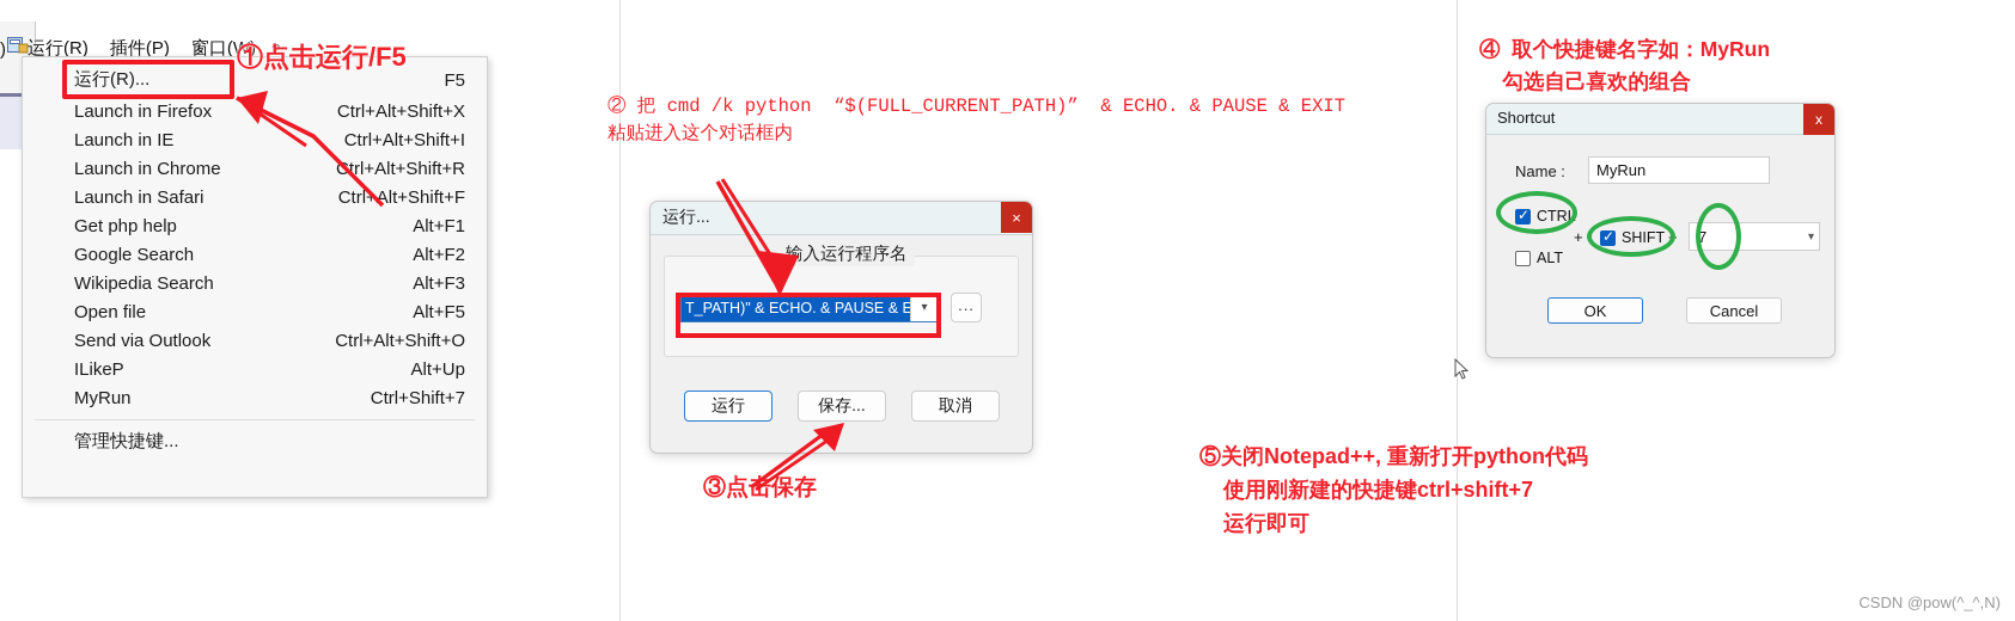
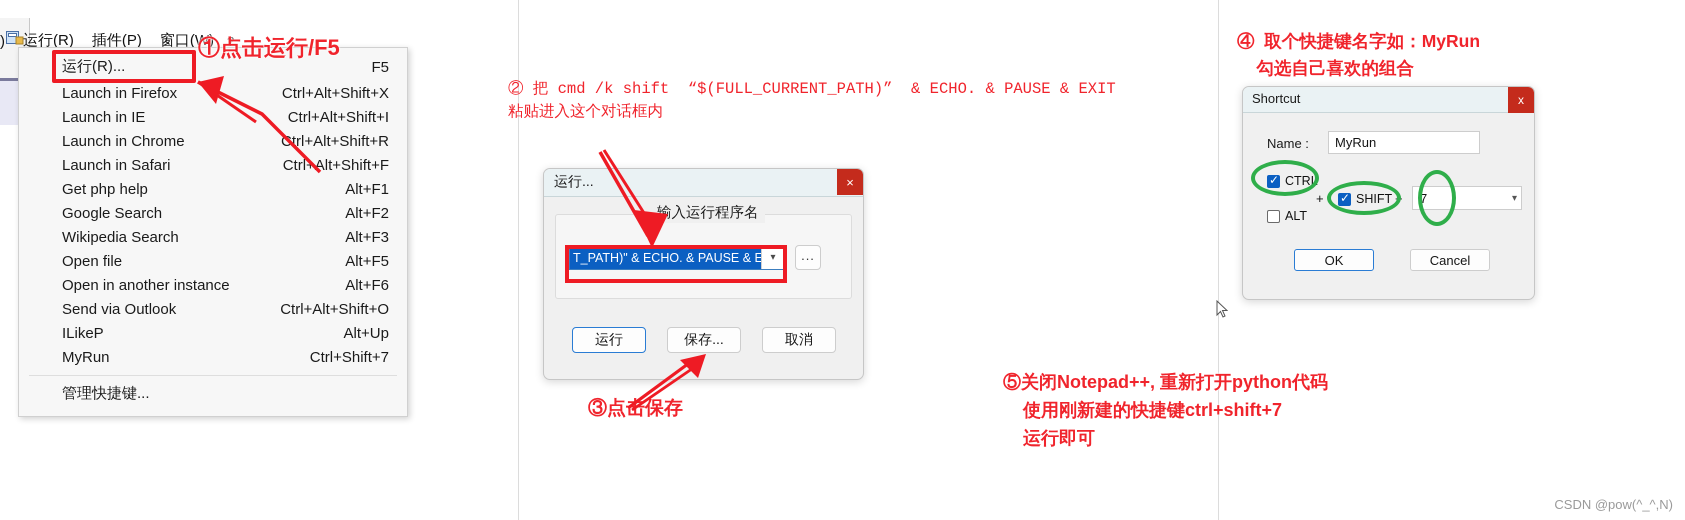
  )
  运行(R)
  插件(P)
  窗口(W)
  ?
  运行(R)...
  F5
  Launch in Firefox
  Ctrl+Alt+Shift+X
  Launch in IE
  Ctrl+Alt+Shift+I
  Launch in Chrome
  Ctrl+Alt+Shift+R
  Launch in Safari
  Ctrl+Alt+Shift+F
  Get php help
  Alt+F1
  Google Search
  Alt+F2
  Wikipedia Search
  Alt+F3
  Open file
  Alt+F5
+ Open in another instance
+ Alt+F6
  Send via Outlook
  Ctrl+Alt+Shift+O
  ILikeP
  Alt+Up
  MyRun
  Ctrl+Shift+7
  管理快捷键...
  ①点击运行/F5
- ② 把 cmd /k python “$(FULL_CURRENT_PATH)” & ECHO. & PAUSE & EXIT
+ ② 把 cmd /k shift “$(FULL_CURRENT_PATH)” & ECHO. & PAUSE & EXIT
  粘贴进入这个对话框内
  ③点保存
  ④ 取个快捷键名字如：MyRun
  勾选自己喜欢的组合
  ⑤关闭Notepad++, 重新打开python代码
  使用刚新建的快捷键ctrl+shift+7
  运行即可
  运行...
  ×
  输入运行程序名
  T_PATH)" & ECHO. & PAUSE & E
  ▾
  ...
  运行
  保存...
  取消
  Shortcut
  x
  Name :
  MyRun
  CTRL
  ALT
  +
  SHIFT
  +
  7
  ▾
  OK
  Cancel
  CSDN @pow(^_^,N)
